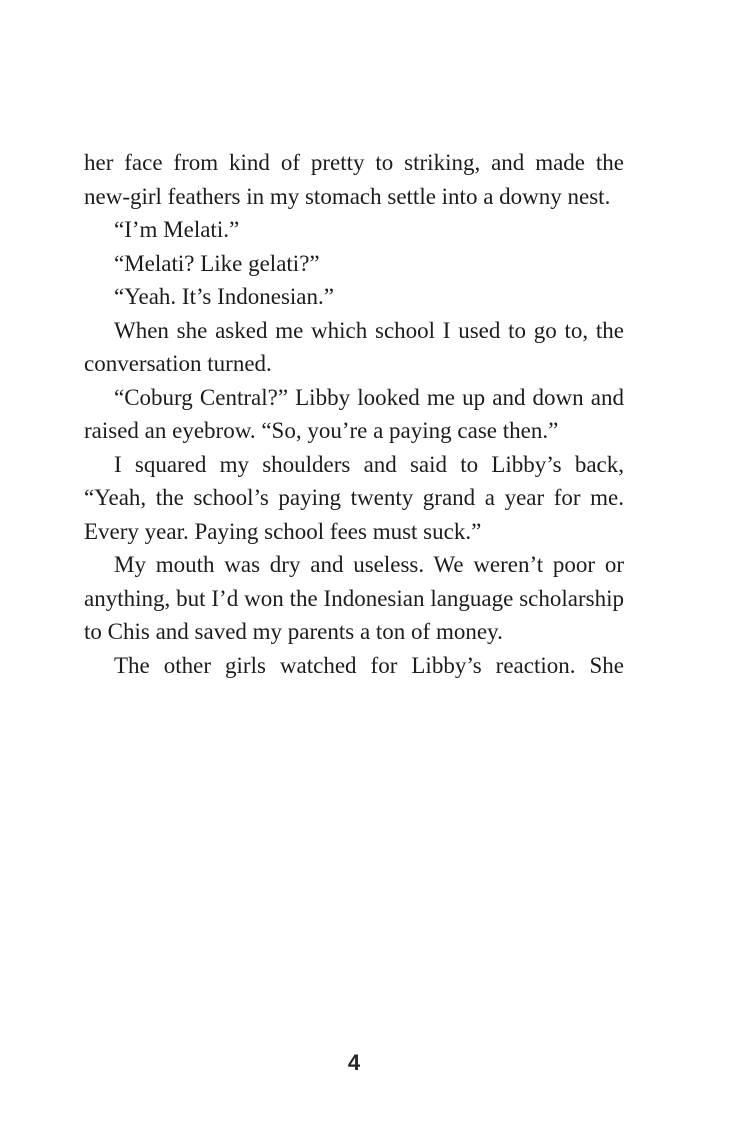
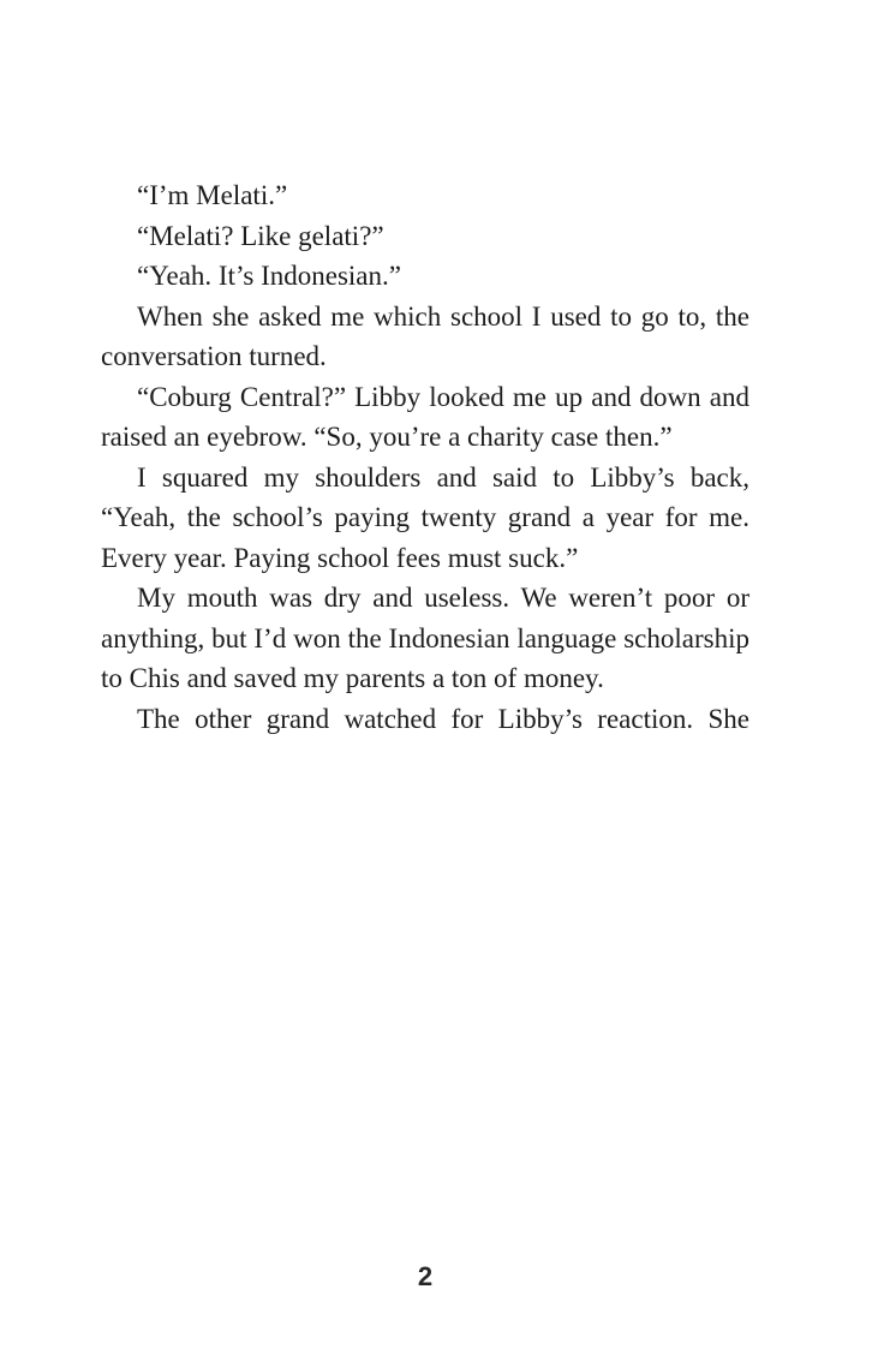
- her face from kind of pretty to striking, and made the new-girl feathers in my stomach settle into a downy nest.
  “I’m Melati.”
  “Melati? Like gelati?”
  “Yeah. It’s Indonesian.”
  When she asked me which school I used to go to, the conversation turned.
- “Coburg Central?” Libby looked me up and down and raised an eyebrow. “So, you’re a paying case then.”
+ “Coburg Central?” Libby looked me up and down and raised an eyebrow. “So, you’re a charity case then.”
  I squared my shoulders and said to Libby’s back, “Yeah, the school’s paying twenty grand a year for me. Every year. Paying school fees must suck.”
  My mouth was dry and useless. We weren’t poor or anything, but I’d won the Indonesian language scholarship to Chis and saved my parents a ton of money.
- The other girls watched for Libby’s reaction. She
+ The other grand watched for Libby’s reaction. She
- 4
+ 2
